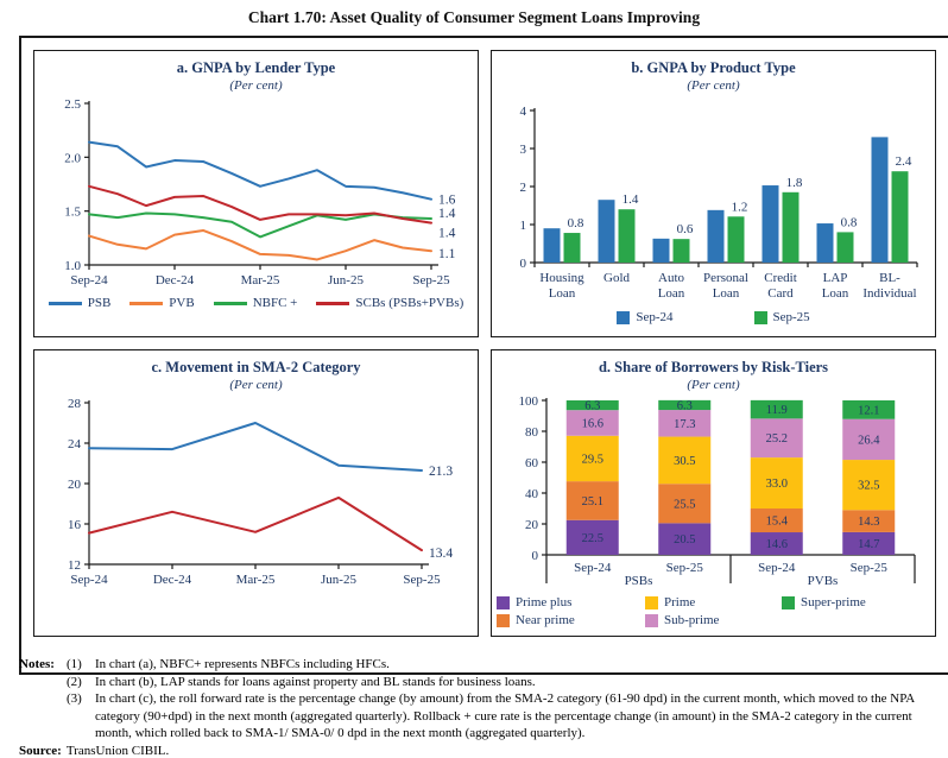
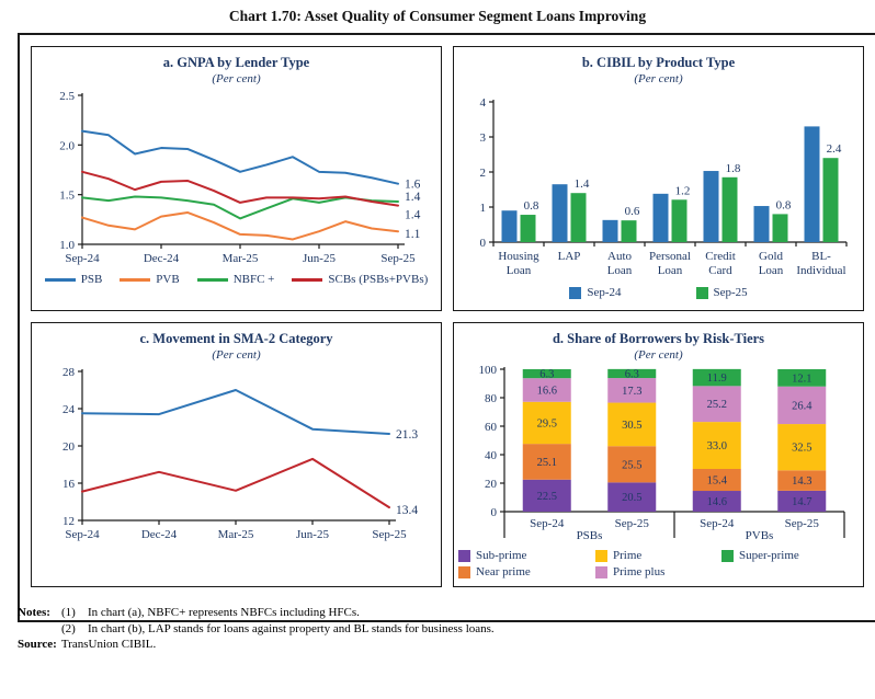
  Chart 1.70: Asset Quality of Consumer Segment Loans Improving
  a. GNPA by Lender Type
  (Per cent)
  1.0
  1.5
  2.0
  2.5
  Sep-24
  Dec-24
  Mar-25
  Jun-25
  Sep-25
  1.6
  1.1
  1.4
  1.4
  PSB
  PVB
  NBFC +
  SCBs (PSBs+PVBs)
- b. GNPA by Product Type
+ b. CIBIL by Product Type
  (Per cent)
  0
  1
  2
  3
  4
  Housing
  Loan
- Gold
+ LAP
  Auto
  Loan
  Personal
  Loan
  Credit
  Card
- LAP
+ Gold
  Loan
  BL-
  Individual
  0.8
  1.4
  0.6
  1.2
  1.8
  0.8
  2.4
  Sep-24
  Sep-25
  c. Movement in SMA-2 Category
  (Per cent)
  12
  16
  20
  24
  28
  Sep-24
  Dec-24
  Mar-25
  Jun-25
  Sep-25
  13.4
  21.3
  d. Share of Borrowers by Risk-Tiers
  (Per cent)
  0
  20
  40
  60
  80
  100
  22.5
  25.1
  29.5
  16.6
  6.3
  Sep-24
  20.5
  25.5
  30.5
  17.3
  6.3
  Sep-25
  14.6
  15.4
  33.0
  25.2
  11.9
  Sep-24
  14.7
  14.3
  32.5
  26.4
  12.1
  Sep-25
  PSBs
  PVBs
- Prime plus
+ Sub-prime
  Prime
  Super-prime
  Near prime
- Sub-prime
+ Prime plus
  Notes:
  (1)
  In chart (a), NBFC+ represents NBFCs including HFCs.
  (2)
  In chart (b), LAP stands for loans against property and BL stands for business loans.
- (3)
- In chart (c), the roll forward rate is the percentage change (by amount) from the SMA-2 category (61-90 dpd) in the current month, which moved to the NPA category (90+dpd) in the next month (aggregated quarterly). Rollback + cure rate is the percentage change (in amount) in the SMA-2 category in the current month, which rolled back to SMA-1/ SMA-0/ 0 dpd in the next month (aggregated quarterly).
  Source:
  TransUnion CIBIL.
